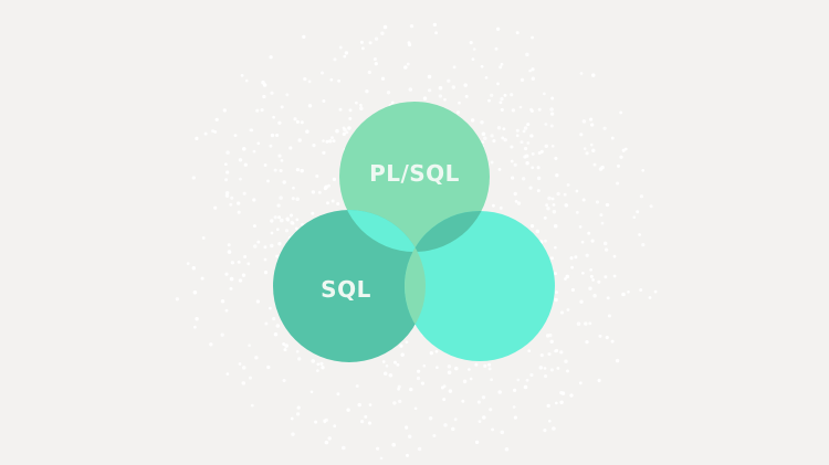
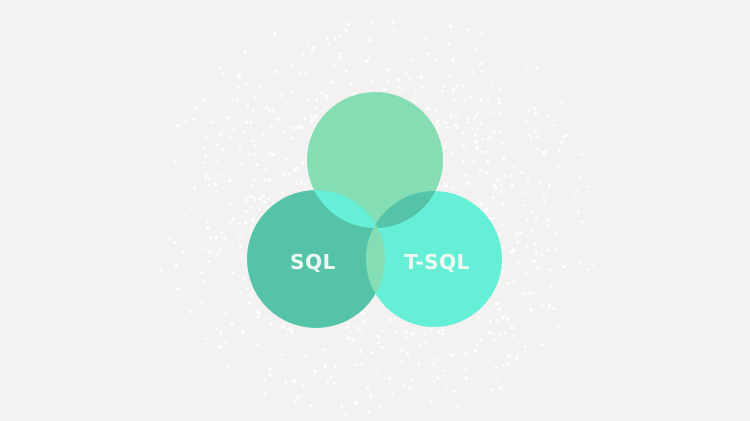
- PL/SQL
  SQL
+ T-SQL
